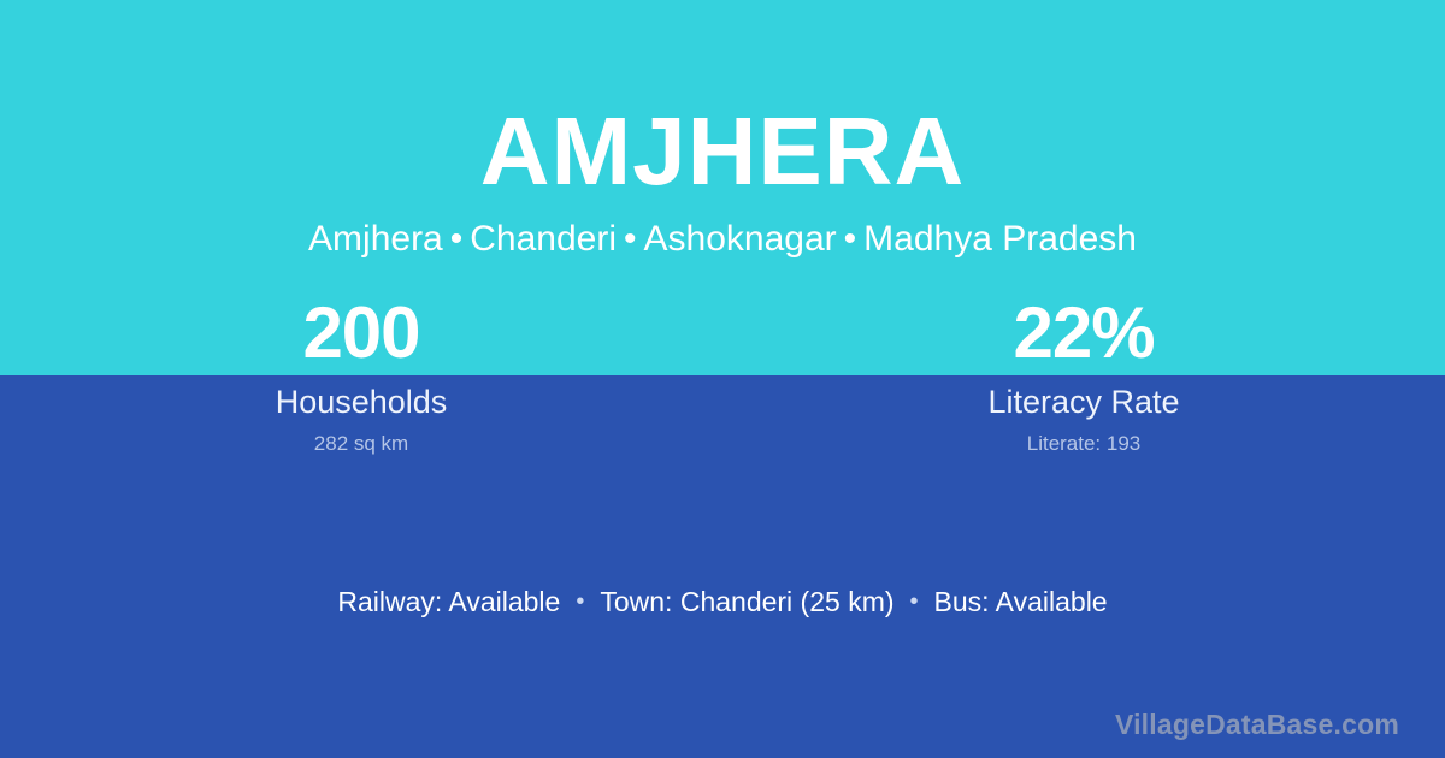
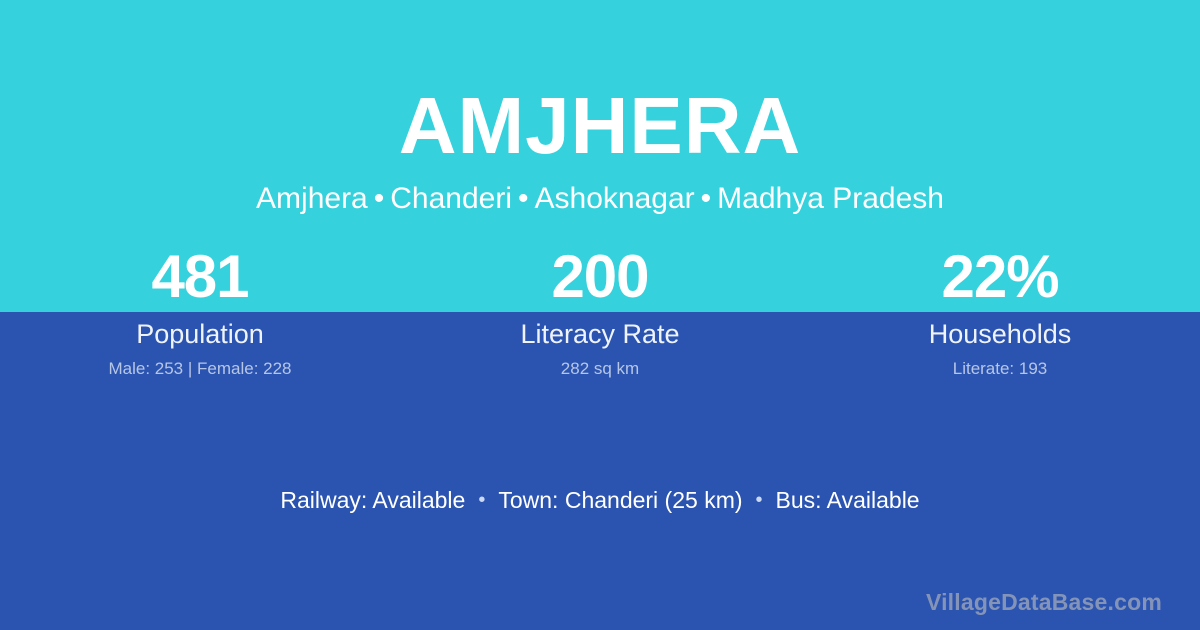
  AMJHERA
  Amjhera • Chanderi • Ashoknagar • Madhya Pradesh
+ 481
+ Population
+ Male: 253 | Female: 228
  200
- Households
+ Literacy Rate
  282 sq km
  22%
- Literacy Rate
+ Households
  Literate: 193
  Railway: Available • Town: Chanderi (25 km) • Bus: Available
  VillageDataBase.com
